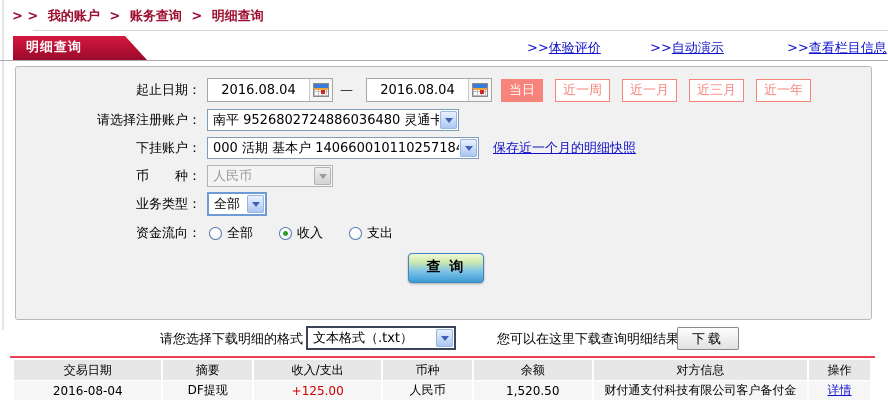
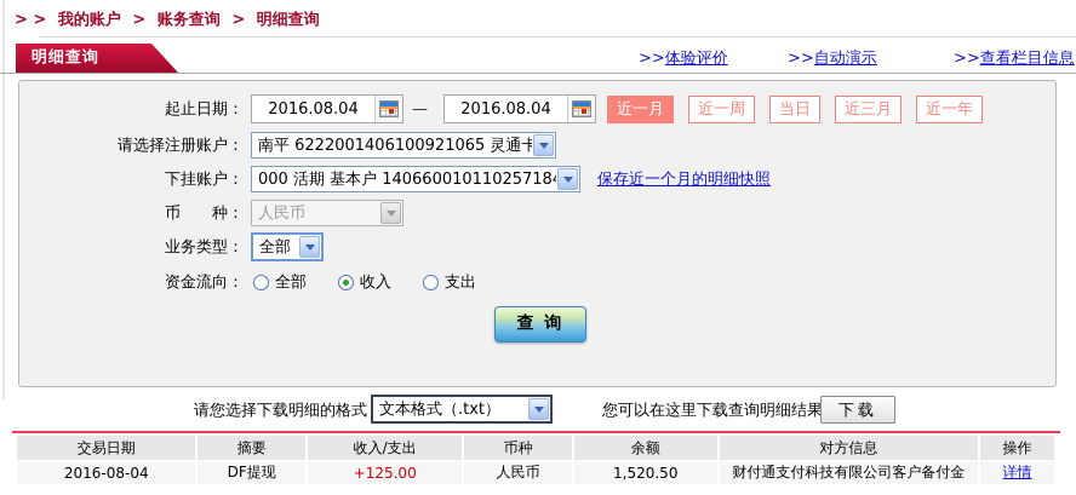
  > > 我的账户 > 账务查询 > 明细查询
  明细查询
  >>体验评价
  >>自动演示
  >>查看栏目信息
  起止日期：
  2016.08.04
  —
  2016.08.04
- 当日
+ 近一月
  近一周
- 近一月
+ 当日
  近三月
  近一年
  请选择注册账户：
- 南平 9526802724886036480 灵通卡
+ 南平 6222001406100921065 灵通卡
  下挂账户：
  000 活期 基本户 14066001011025718
  保存近一个月的明细快照
  币 种：
  人民币
  业务类型：
  全部
  资金流向：
  全部
  收入
  支出
  查 询
  请您选择下载明细的格式
  文本格式（.txt）
  您可以在这里下载查询明细结果
  下载
  交易日期	摘要	收入/支出	币种	余额	对方信息	操作
  2016-08-04	DF提现	+125.00	人民币	1,520.50	财付通支付科技有限公司客户备付金	详情
